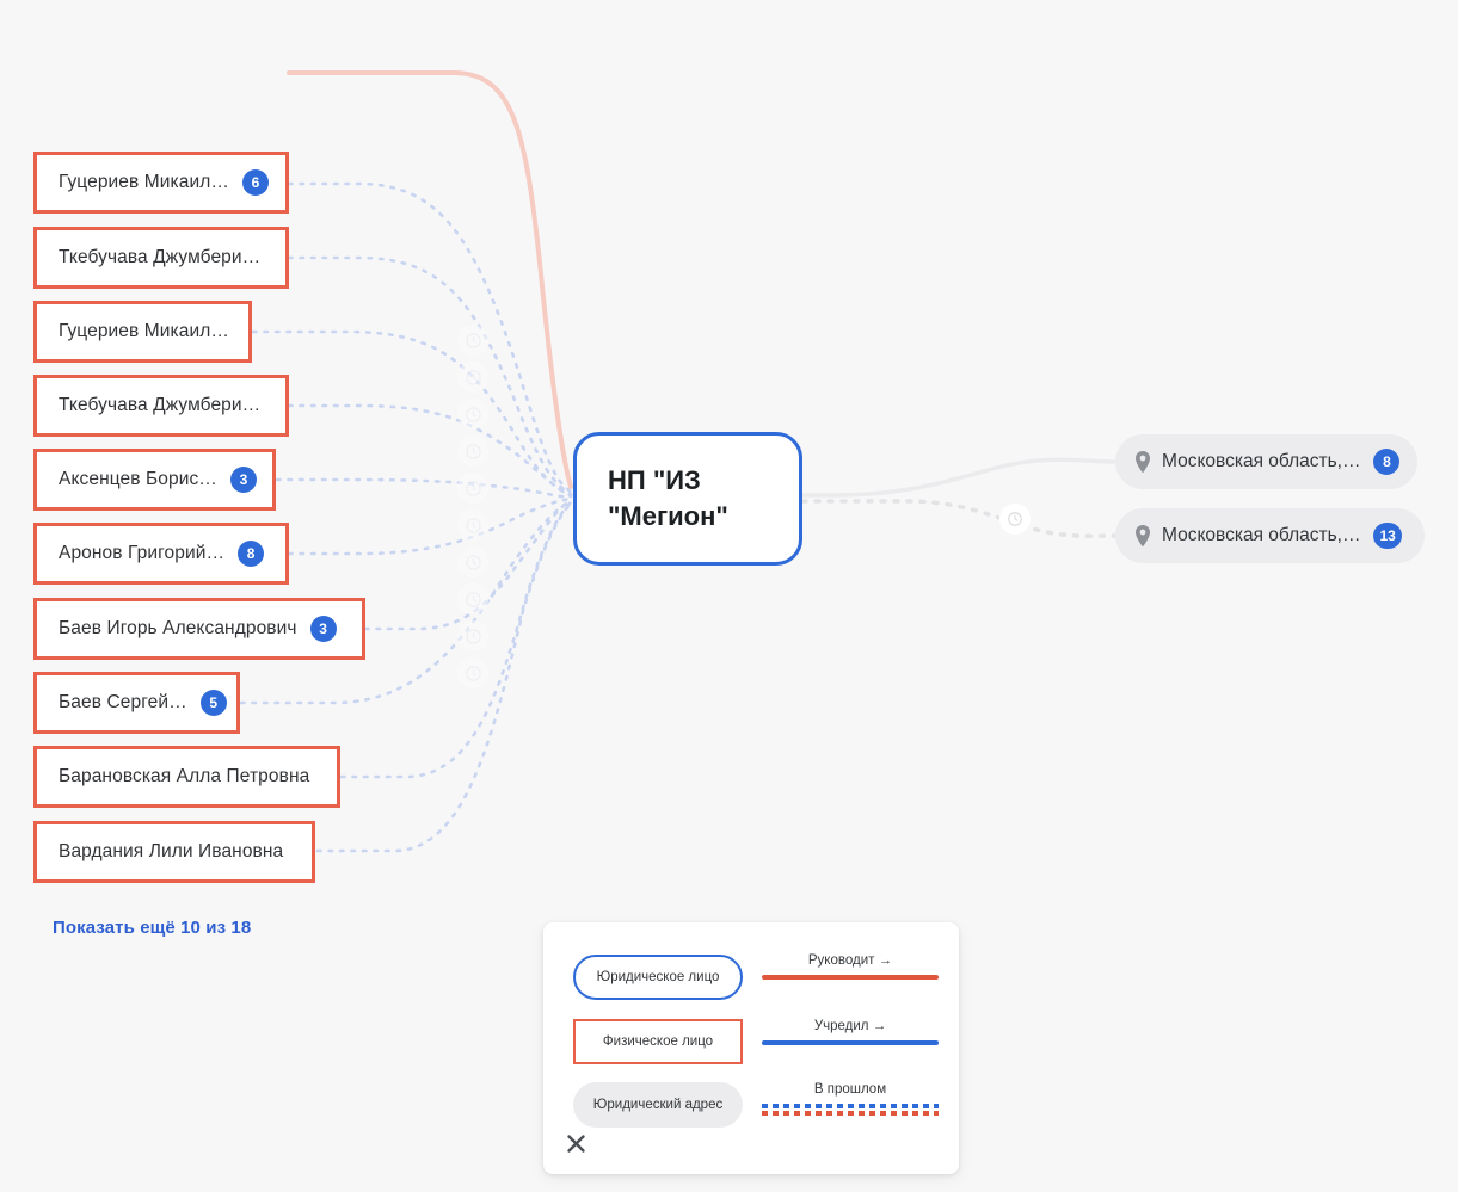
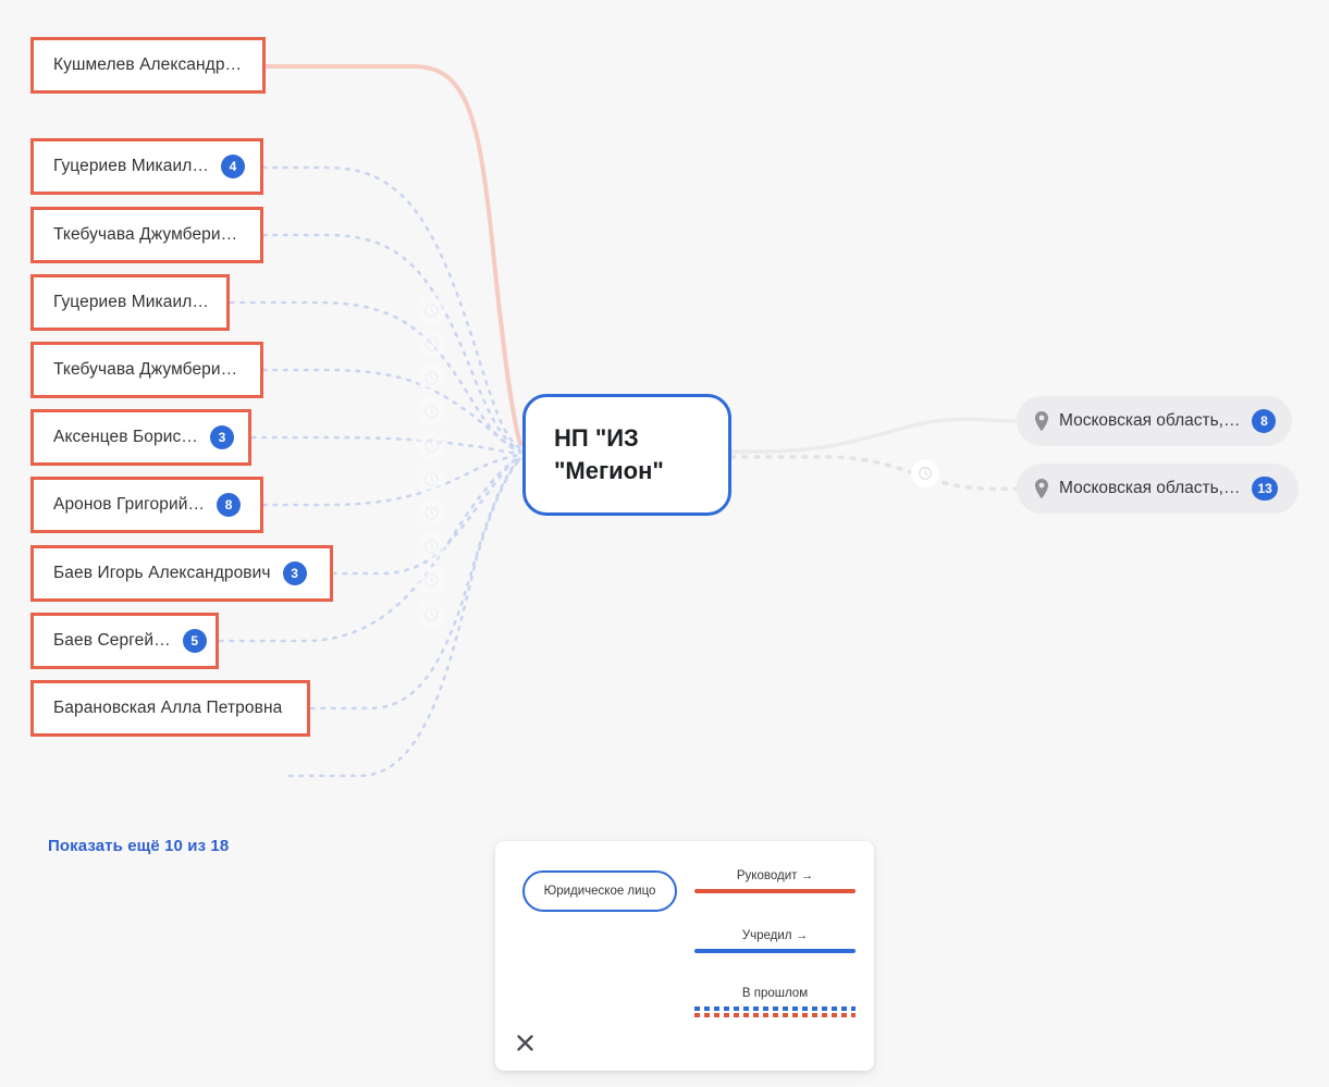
+ Кушмелев Александр…
  Гуцериев Микаил…
- 6
+ 4
  Ткебучава Джумбери…
  Гуцериев Микаил…
  Ткебучава Джумбери…
  Аксенцев Борис…
  3
  Аронов Григорий…
  8
  Баев Игорь Александрович
  3
  Баев Сергей…
  5
  Барановская Алла Петровна
- Вардания Лили Ивановна
  Показать ещё 10 из 18
  НП "ИЗ
  "Мегион"
  Московская область,…
  8
  Московская область,…
  13
  Юридическое лицо
- Физическое лицо
- Юридический адрес
  Руководит →
  Учредил →
  В прошлом
